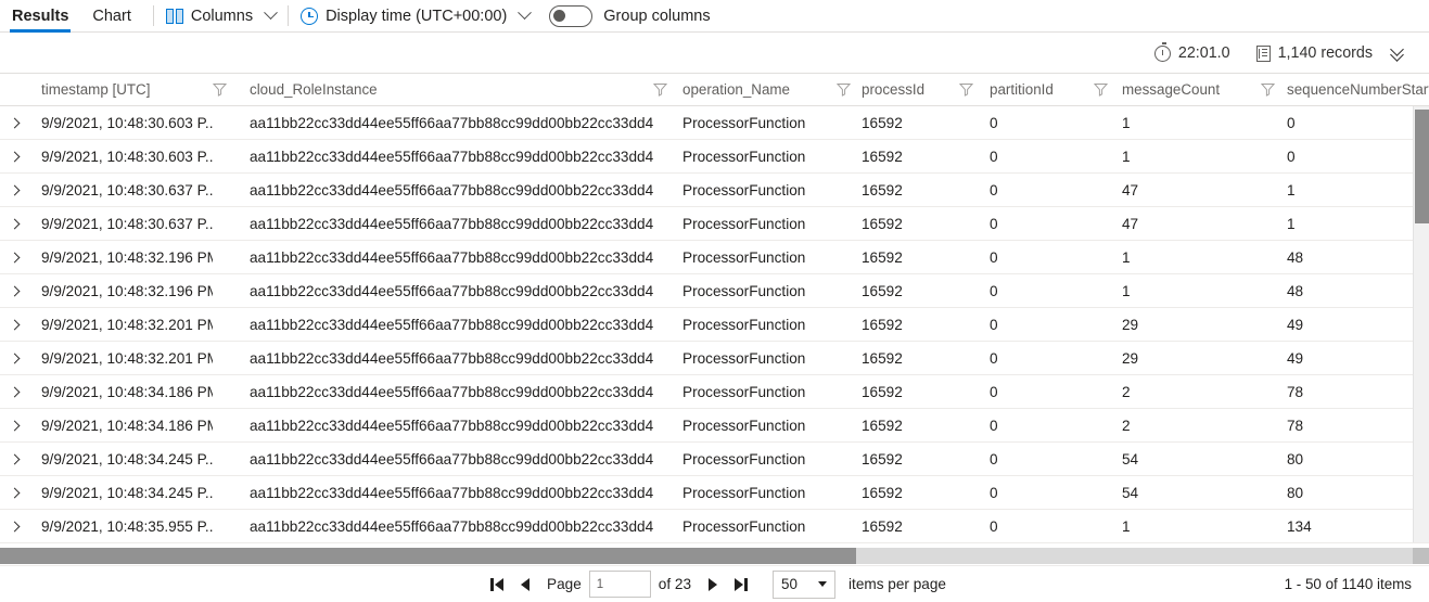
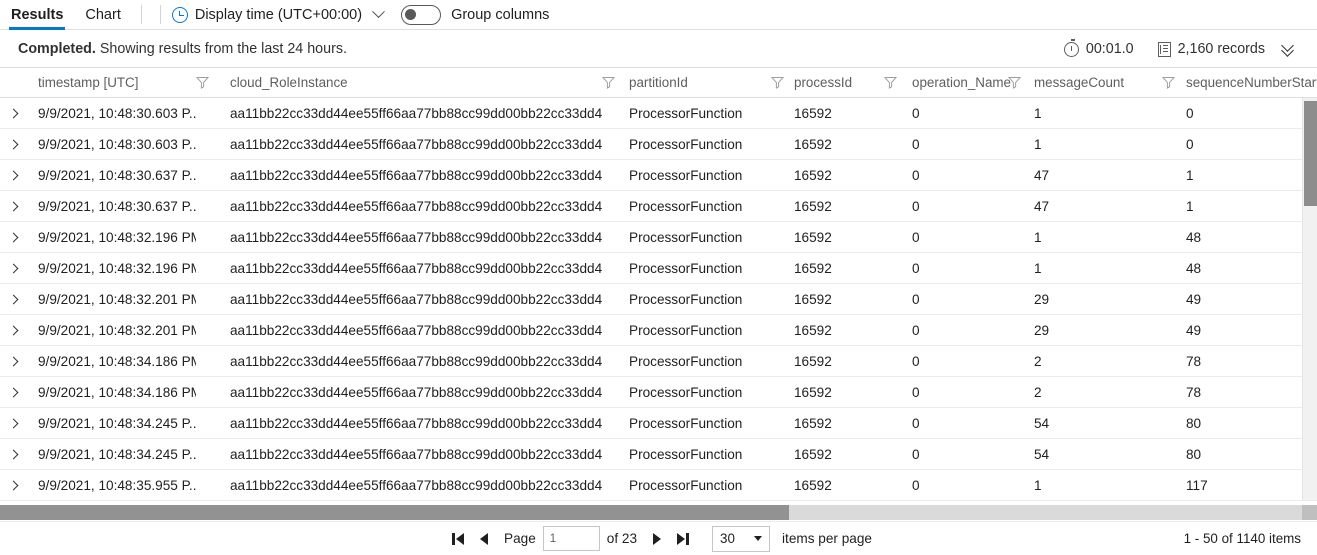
  Results
  Chart
- Columns
  Display time (UTC+00:00)
  Group columns
+ Completed. Showing results from the last 24 hours.
- 22:01.0
+ 00:01.0
- 1,140 records
+ 2,160 records
  timestamp [UTC]
  cloud_RoleInstance
- operation_Name
+ partitionId
  processId
- partitionId
+ operation_Name
  messageCount
  sequenceNumberStar
  9/9/2021, 10:48:30.603 P..
  aa11bb22cc33dd44ee55ff66aa77bb88cc99dd00bb22cc33dd4
  ProcessorFunction
  16592
  0
  1
  0
  9/9/2021, 10:48:30.603 P..
  aa11bb22cc33dd44ee55ff66aa77bb88cc99dd00bb22cc33dd4
  ProcessorFunction
  16592
  0
  1
  0
  9/9/2021, 10:48:30.637 P..
  aa11bb22cc33dd44ee55ff66aa77bb88cc99dd00bb22cc33dd4
  ProcessorFunction
  16592
  0
  47
  1
  9/9/2021, 10:48:30.637 P..
  aa11bb22cc33dd44ee55ff66aa77bb88cc99dd00bb22cc33dd4
  ProcessorFunction
  16592
  0
  47
  1
  9/9/2021, 10:48:32.196 P
  aa11bb22cc33dd44ee55ff66aa77bb88cc99dd00bb22cc33dd4
  ProcessorFunction
  16592
  0
  1
  48
  9/9/2021, 10:48:32.196 P
  aa11bb22cc33dd44ee55ff66aa77bb88cc99dd00bb22cc33dd4
  ProcessorFunction
  16592
  0
  1
  48
  9/9/2021, 10:48:32.201 P
  aa11bb22cc33dd44ee55ff66aa77bb88cc99dd00bb22cc33dd4
  ProcessorFunction
  16592
  0
  29
  49
  9/9/2021, 10:48:32.201 P
  aa11bb22cc33dd44ee55ff66aa77bb88cc99dd00bb22cc33dd4
  ProcessorFunction
  16592
  0
  29
  49
  9/9/2021, 10:48:34.186 P
  aa11bb22cc33dd44ee55ff66aa77bb88cc99dd00bb22cc33dd4
  ProcessorFunction
  16592
  0
  2
  78
  9/9/2021, 10:48:34.186 P
  aa11bb22cc33dd44ee55ff66aa77bb88cc99dd00bb22cc33dd4
  ProcessorFunction
  16592
  0
  2
  78
  9/9/2021, 10:48:34.245 P..
  aa11bb22cc33dd44ee55ff66aa77bb88cc99dd00bb22cc33dd4
  ProcessorFunction
  16592
  0
  54
  80
  9/9/2021, 10:48:34.245 P..
  aa11bb22cc33dd44ee55ff66aa77bb88cc99dd00bb22cc33dd4
  ProcessorFunction
  16592
  0
  54
  80
  9/9/2021, 10:48:35.955 P..
  aa11bb22cc33dd44ee55ff66aa77bb88cc99dd00bb22cc33dd4
  ProcessorFunction
  16592
  0
  1
- 134
+ 117
  Page
  1
  of 23
- 50
+ 30
  items per page
  1 - 50 of 1140 items
